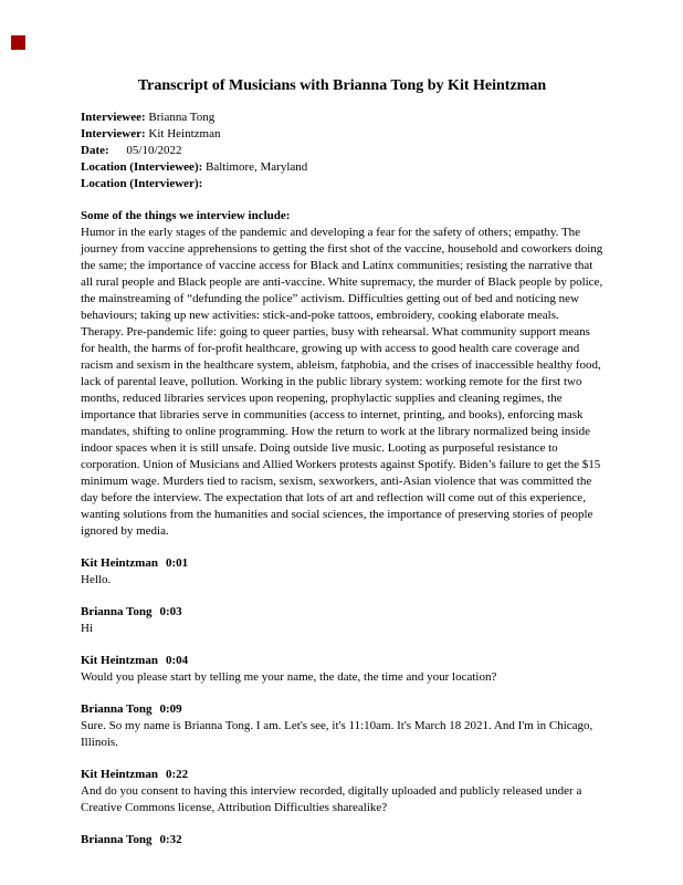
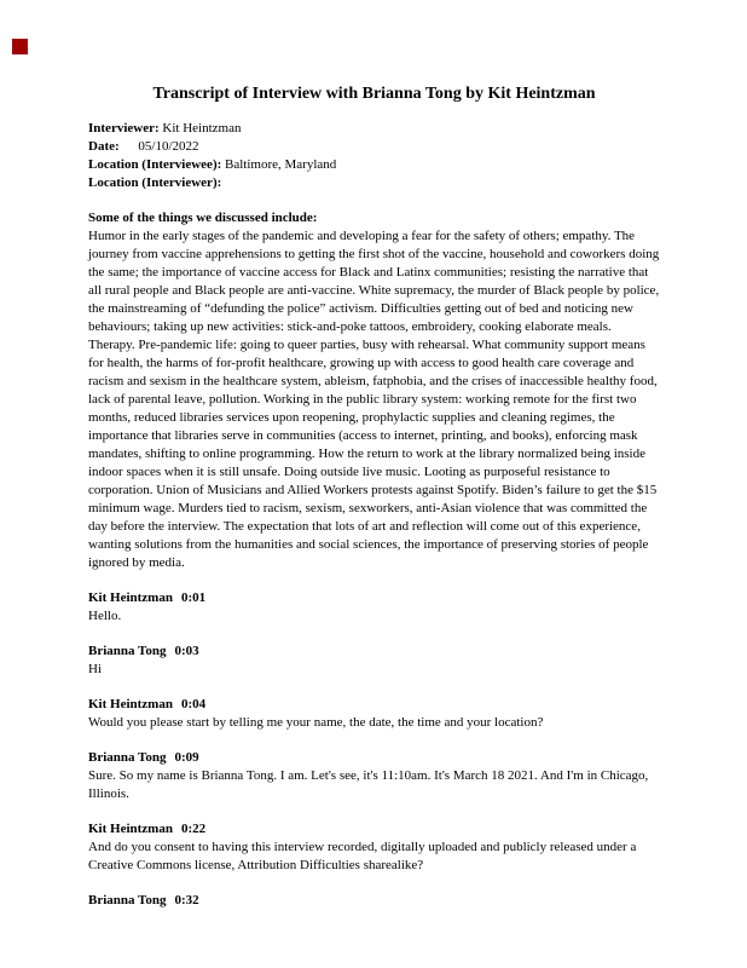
- Transcript of Musicians with Brianna Tong by Kit Heintzman
+ Transcript of Interview with Brianna Tong by Kit Heintzman
- Interviewee: Brianna Tong
  Interviewer: Kit Heintzman
  Date: 05/10/2022
  Location (Interviewee): Baltimore, Maryland
  Location (Interviewer):
- Some of the things we interview include:
+ Some of the things we discussed include:
  Humor in the early stages of the pandemic and developing a fear for the safety of others; empathy. The journey from vaccine apprehensions to getting the first shot of the vaccine, household and coworkers doing the same; the importance of vaccine access for Black and Latinx communities; resisting the narrative that all rural people and Black people are anti-vaccine. White supremacy, the murder of Black people by police, the mainstreaming of “defunding the police” activism. Difficulties getting out of bed and noticing new behaviours; taking up new activities: stick-and-poke tattoos, embroidery, cooking elaborate meals. Therapy. Pre-pandemic life: going to queer parties, busy with rehearsal. What community support means for health, the harms of for-profit healthcare, growing up with access to good health care coverage and racism and sexism in the healthcare system, ableism, fatphobia, and the crises of inaccessible healthy food, lack of parental leave, pollution. Working in the public library system: working remote for the first two months, reduced libraries services upon reopening, prophylactic supplies and cleaning regimes, the importance that libraries serve in communities (access to internet, printing, and books), enforcing mask mandates, shifting to online programming. How the return to work at the library normalized being inside indoor spaces when it is still unsafe. Doing outside live music. Looting as purposeful resistance to corporation. Union of Musicians and Allied Workers protests against Spotify. Biden’s failure to get the $15 minimum wage. Murders tied to racism, sexism, sexworkers, anti-Asian violence that was committed the day before the interview. The expectation that lots of art and reflection will come out of this experience, wanting solutions from the humanities and social sciences, the importance of preserving stories of people ignored by media.
  Kit Heintzman 0:01
  Hello.
  Brianna Tong 0:03
  Hi
  Kit Heintzman 0:04
  Would you please start by telling me your name, the date, the time and your location?
  Brianna Tong 0:09
  Sure. So my name is Brianna Tong. I am. Let's see, it's 11:10am. It's March 18 2021. And I'm in Chicago, Illinois.
  Kit Heintzman 0:22
  And do you consent to having this interview recorded, digitally uploaded and publicly released under a Creative Commons license, Attribution Difficulties sharealike?
  Brianna Tong 0:32
